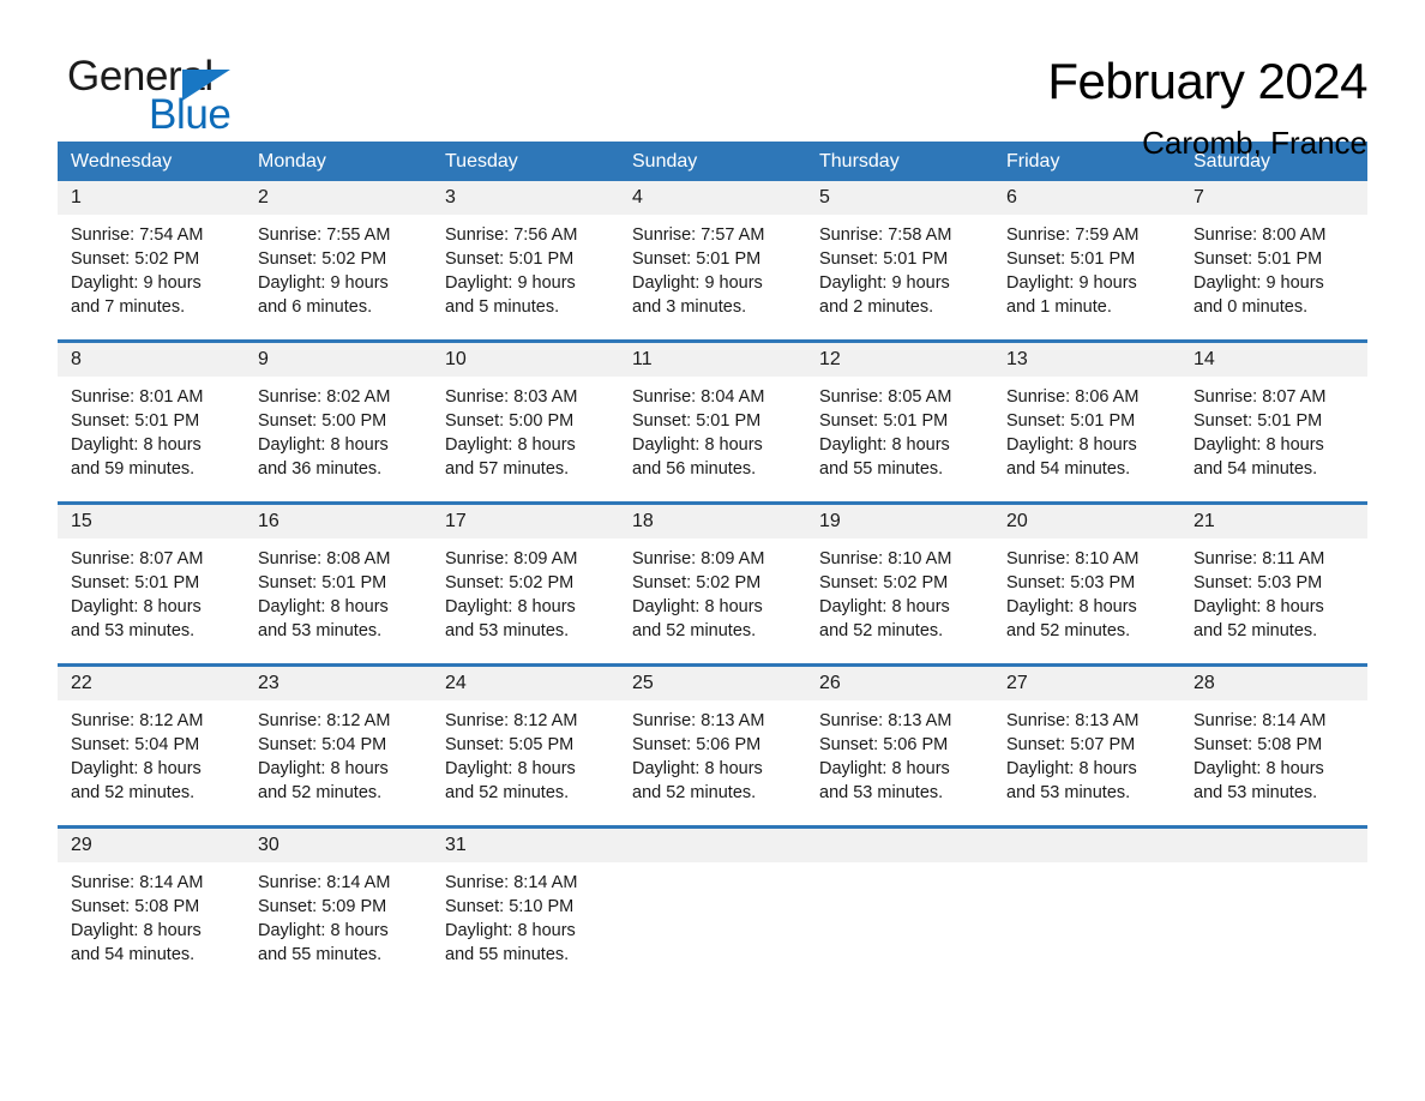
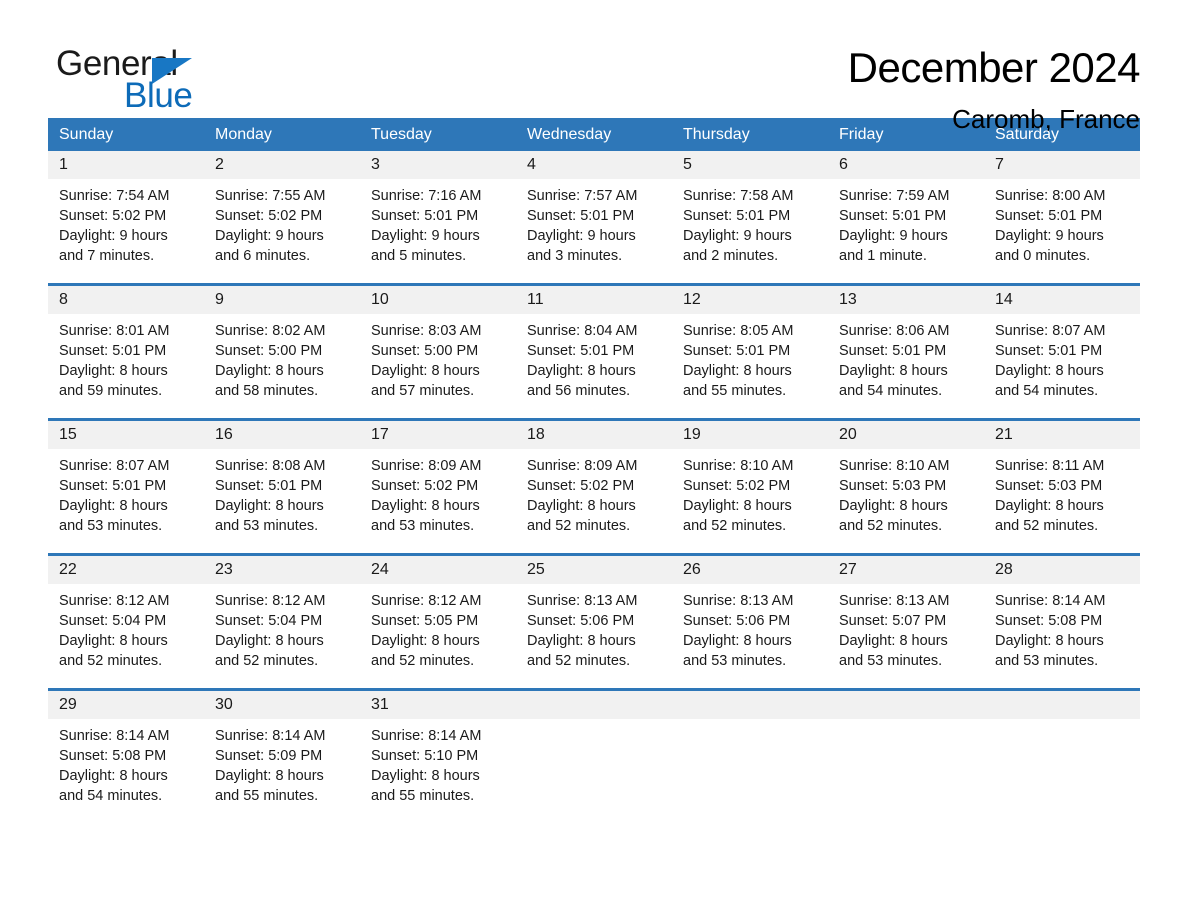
  General
  Blue
- February 2024
+ December 2024
  Caromb, France
- Wednesday
+ Sunday
  Monday
  Tuesday
- Sunday
+ Wednesday
  Thursday
  Friday
  Saturday
  1
  2
  3
  4
  5
  6
  7
  Sunrise: 7:54 AM
  Sunset: 5:02 PM
  Daylight: 9 hours
  and 7 minutes.
  Sunrise: 7:55 AM
  Sunset: 5:02 PM
  Daylight: 9 hours
  and 6 minutes.
- Sunrise: 7:56 AM
+ Sunrise: 7:16 AM
  Sunset: 5:01 PM
  Daylight: 9 hours
  and 5 minutes.
  Sunrise: 7:57 AM
  Sunset: 5:01 PM
  Daylight: 9 hours
  and 3 minutes.
  Sunrise: 7:58 AM
  Sunset: 5:01 PM
  Daylight: 9 hours
  and 2 minutes.
  Sunrise: 7:59 AM
  Sunset: 5:01 PM
  Daylight: 9 hours
  and 1 minute.
  Sunrise: 8:00 AM
  Sunset: 5:01 PM
  Daylight: 9 hours
  and 0 minutes.
  8
  9
  10
  11
  12
  13
  14
  Sunrise: 8:01 AM
  Sunset: 5:01 PM
  Daylight: 8 hours
  and 59 minutes.
  Sunrise: 8:02 AM
  Sunset: 5:00 PM
  Daylight: 8 hours
- and 36 minutes.
+ and 58 minutes.
  Sunrise: 8:03 AM
  Sunset: 5:00 PM
  Daylight: 8 hours
  and 57 minutes.
  Sunrise: 8:04 AM
  Sunset: 5:01 PM
  Daylight: 8 hours
  and 56 minutes.
  Sunrise: 8:05 AM
  Sunset: 5:01 PM
  Daylight: 8 hours
  and 55 minutes.
  Sunrise: 8:06 AM
  Sunset: 5:01 PM
  Daylight: 8 hours
  and 54 minutes.
  Sunrise: 8:07 AM
  Sunset: 5:01 PM
  Daylight: 8 hours
  and 54 minutes.
  15
  16
  17
  18
  19
  20
  21
  Sunrise: 8:07 AM
  Sunset: 5:01 PM
  Daylight: 8 hours
  and 53 minutes.
  Sunrise: 8:08 AM
  Sunset: 5:01 PM
  Daylight: 8 hours
  and 53 minutes.
  Sunrise: 8:09 AM
  Sunset: 5:02 PM
  Daylight: 8 hours
  and 53 minutes.
  Sunrise: 8:09 AM
  Sunset: 5:02 PM
  Daylight: 8 hours
  and 52 minutes.
  Sunrise: 8:10 AM
  Sunset: 5:02 PM
  Daylight: 8 hours
  and 52 minutes.
  Sunrise: 8:10 AM
  Sunset: 5:03 PM
  Daylight: 8 hours
  and 52 minutes.
  Sunrise: 8:11 AM
  Sunset: 5:03 PM
  Daylight: 8 hours
  and 52 minutes.
  22
  23
  24
  25
  26
  27
  28
  Sunrise: 8:12 AM
  Sunset: 5:04 PM
  Daylight: 8 hours
  and 52 minutes.
  Sunrise: 8:12 AM
  Sunset: 5:04 PM
  Daylight: 8 hours
  and 52 minutes.
  Sunrise: 8:12 AM
  Sunset: 5:05 PM
  Daylight: 8 hours
  and 52 minutes.
  Sunrise: 8:13 AM
  Sunset: 5:06 PM
  Daylight: 8 hours
  and 52 minutes.
  Sunrise: 8:13 AM
  Sunset: 5:06 PM
  Daylight: 8 hours
  and 53 minutes.
  Sunrise: 8:13 AM
  Sunset: 5:07 PM
  Daylight: 8 hours
  and 53 minutes.
  Sunrise: 8:14 AM
  Sunset: 5:08 PM
  Daylight: 8 hours
  and 53 minutes.
  29
  30
  31
  Sunrise: 8:14 AM
  Sunset: 5:08 PM
  Daylight: 8 hours
  and 54 minutes.
  Sunrise: 8:14 AM
  Sunset: 5:09 PM
  Daylight: 8 hours
  and 55 minutes.
  Sunrise: 8:14 AM
  Sunset: 5:10 PM
  Daylight: 8 hours
  and 55 minutes.
